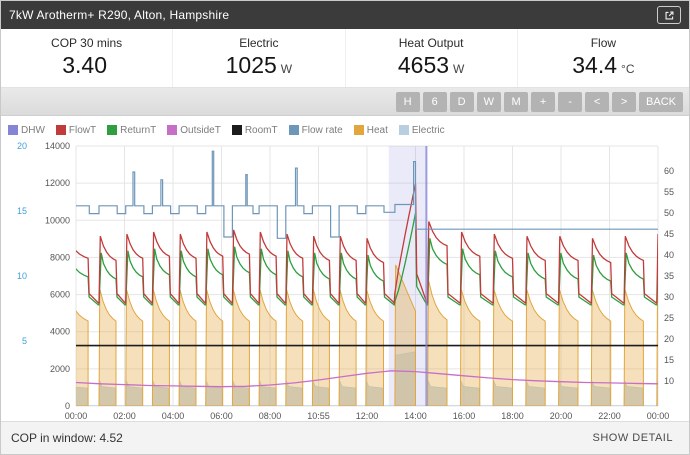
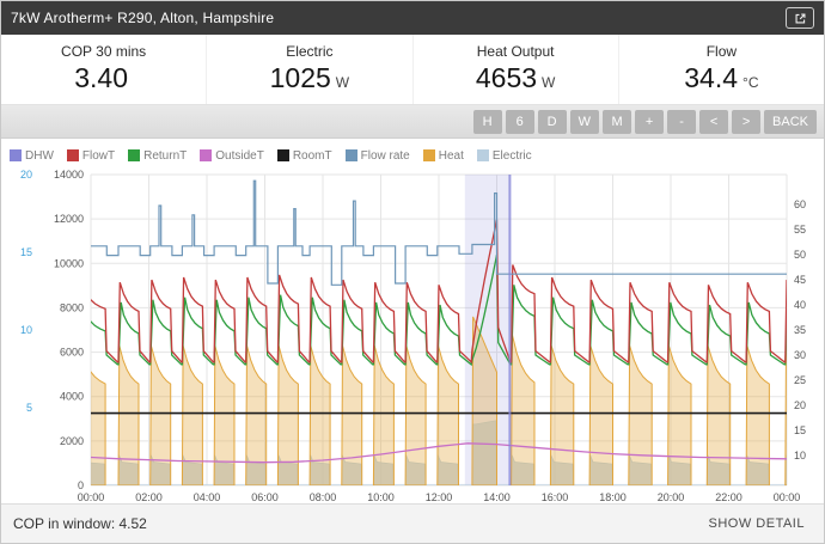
  7kW Arotherm+ R290, Alton, Hampshire
  COP 30 mins
  3.40
  Electric
  1025 W
  Heat Output
  4653 W
  Flow
  34.4 °C
  H
  6
  D
  W
  M
  +
  -
  <
  >
  BACK
  DHW
  FlowT
  ReturnT
  OutsideT
  RoomT
  Flow rate
  Heat
  Electric
  0
  2000
  4000
  6000
  8000
  10000
  12000
  14000
  5
  10
  15
  20
  10
  15
  20
  25
  30
  35
  40
  45
  50
  55
  60
  00:00
  02:00
  04:00
  06:00
  08:00
- 10:55
+ 10:00
  12:00
  14:00
  16:00
  18:00
  20:00
  22:00
  00:00
  COP in window: 4.52
  SHOW DETAIL
